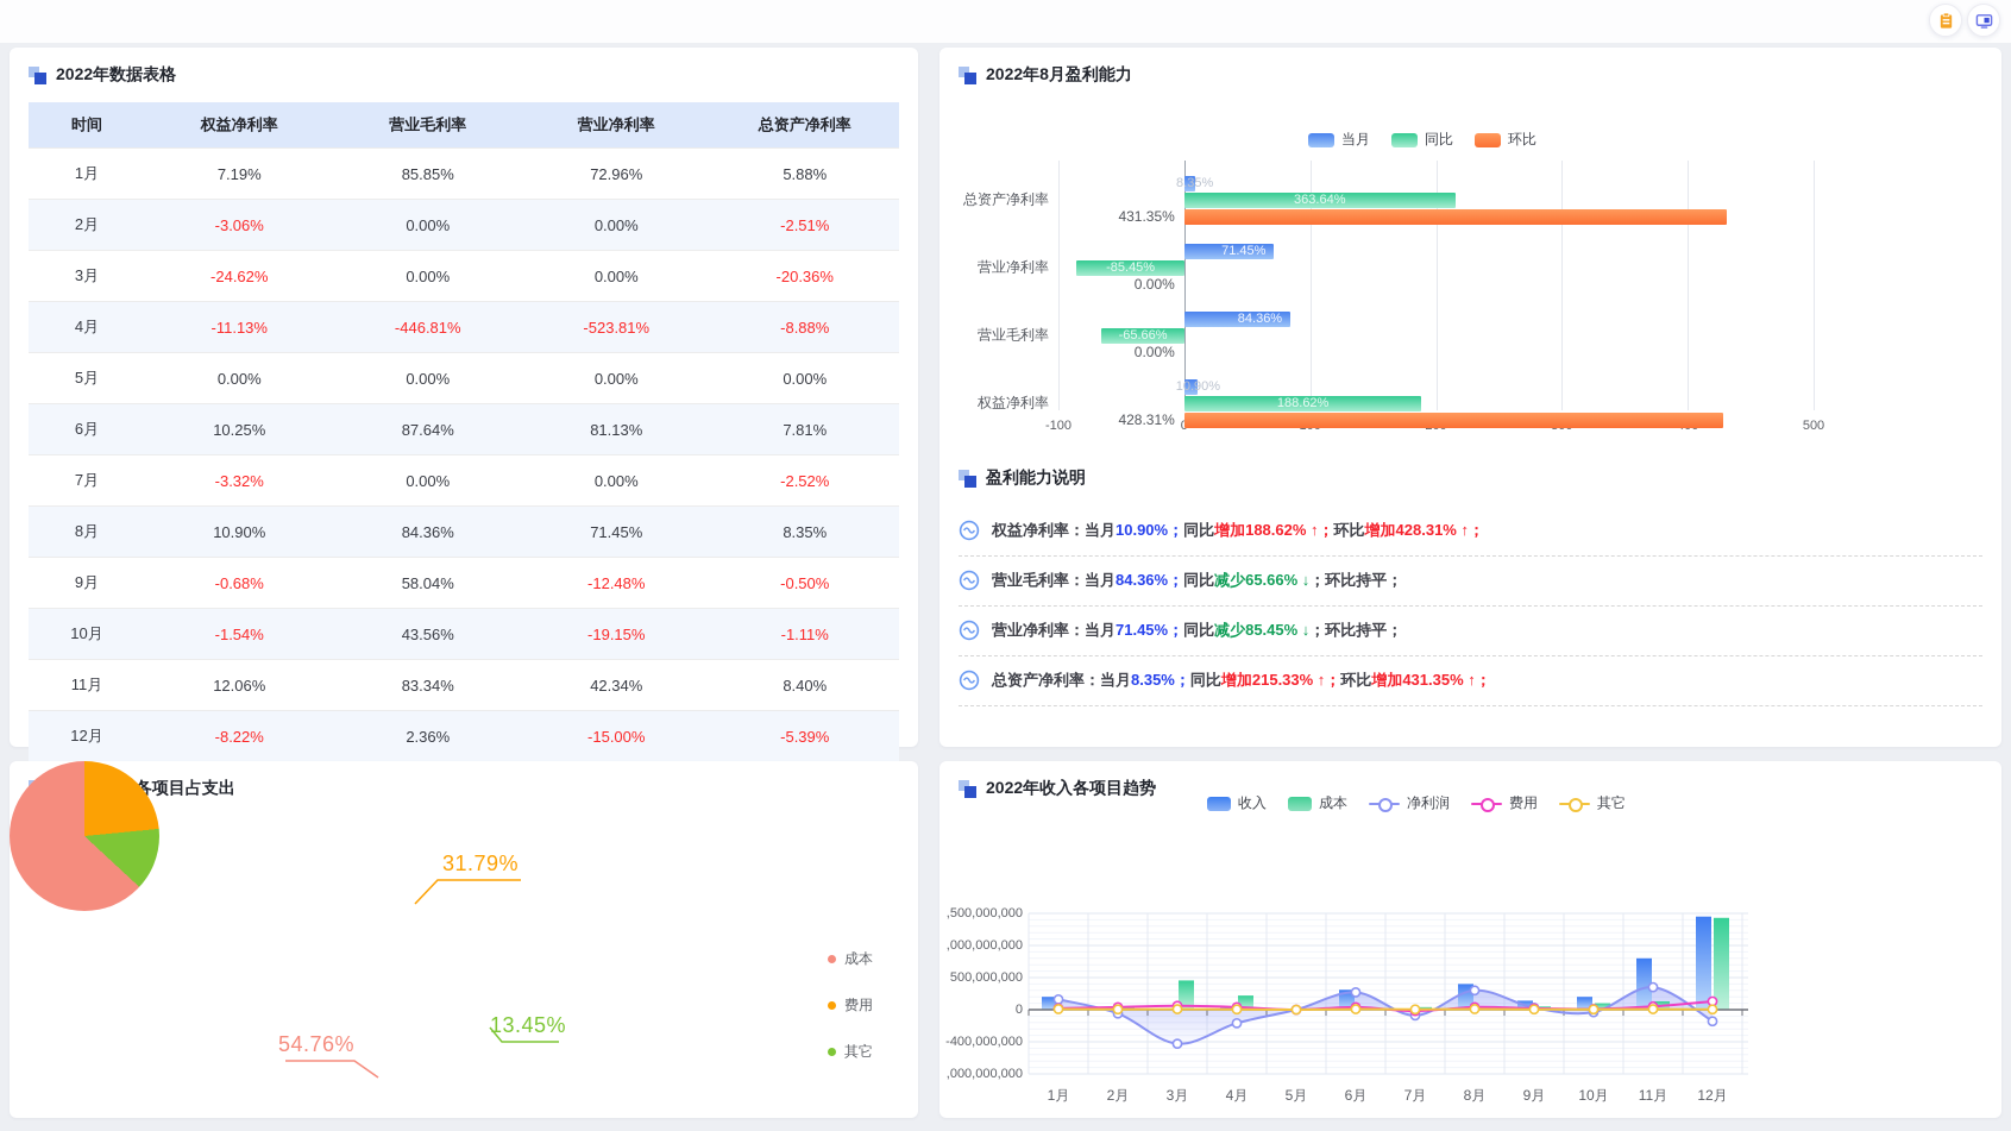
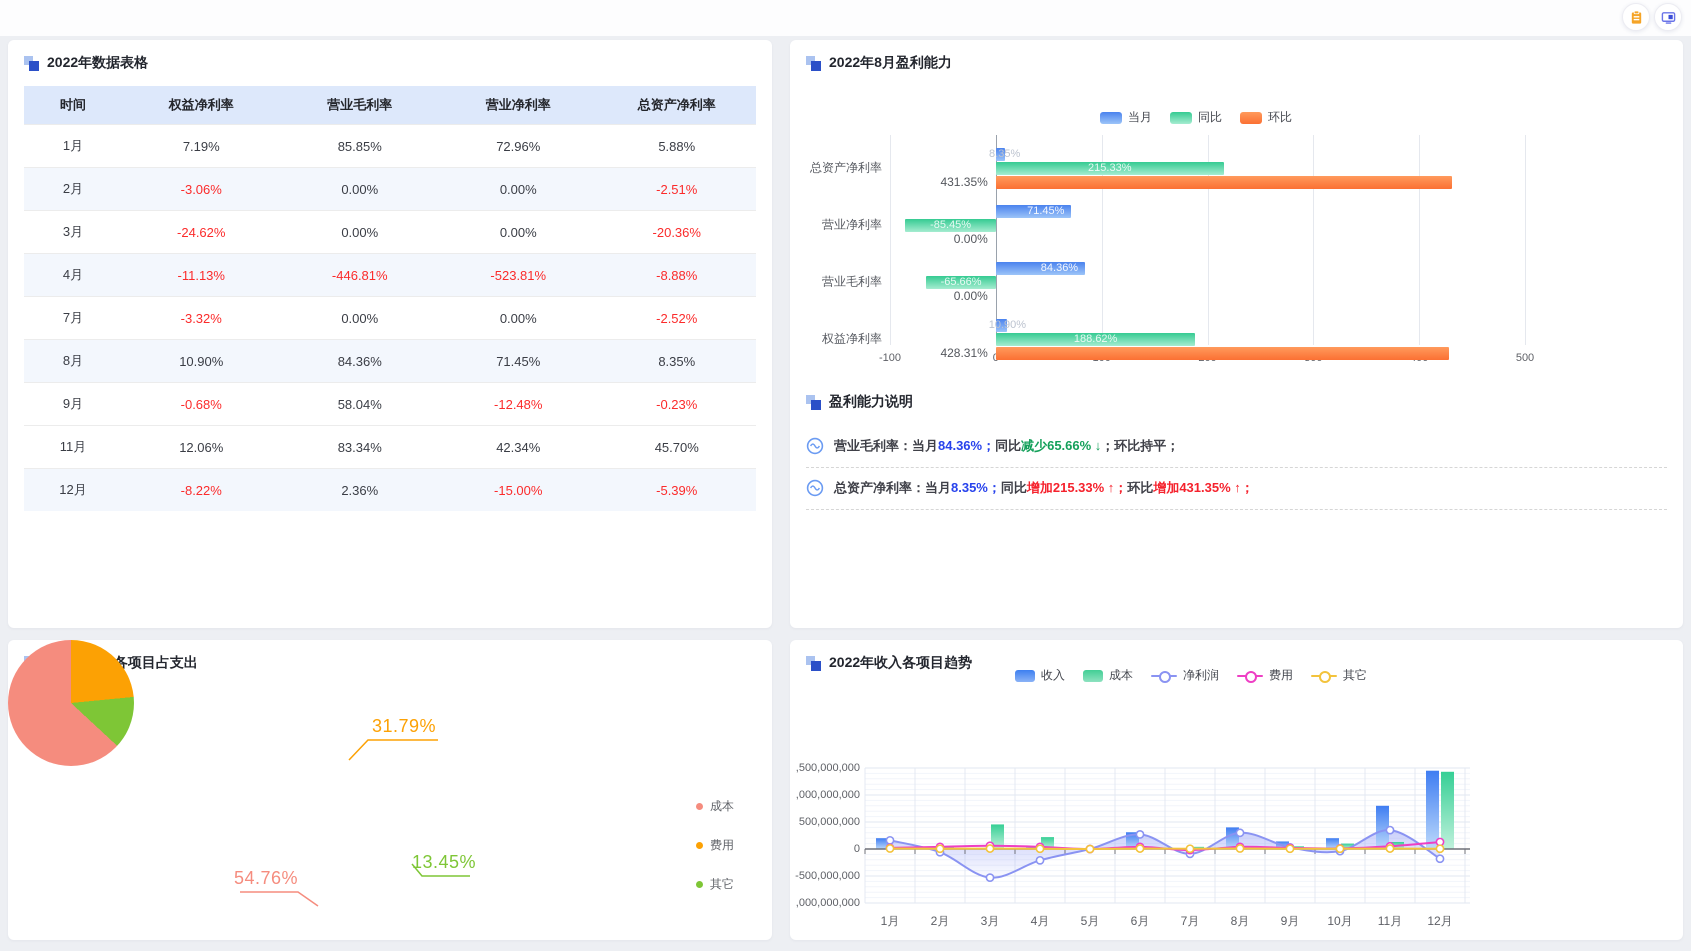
  2022年数据表格
  时间	权益净利率	营业毛利率	营业净利率	总资产净利率
  1月	7.19%	85.85%	72.96%	5.88%
  2月	-3.06%	0.00%	0.00%	-2.51%
  3月	-24.62%	0.00%	0.00%	-20.36%
  4月	-11.13%	-446.81%	-523.81%	-8.88%
- 5月	0.00%	0.00%	0.00%	0.00%
- 6月	10.25%	87.64%	81.13%	7.81%
  7月	-3.32%	0.00%	0.00%	-2.52%
  8月	10.90%	84.36%	71.45%	8.35%
- 9月	-0.68%	58.04%	-12.48%	-0.50%
+ 9月	-0.68%	58.04%	-12.48%	-0.23%
- 10月	-1.54%	43.56%	-19.15%	-1.11%
- 11月	12.06%	83.34%	42.34%	8.40%
+ 11月	12.06%	83.34%	42.34%	45.70%
  12月	-8.22%	2.36%	-15.00%	-5.39%
  2022年8月盈利能力
  当月
  同比
  环比
  -100
  500
  总资产净利率
  8.35%
- 363.64%
+ 215.33%
  431.35%
  营业净利率
  71.45%
  -85.45%
  0.00%
  营业毛利率
  84.36%
  -65.66%
  0.00%
  权益净利率
  10.90%
  188.62%
  428.31%
  盈利能力说明
- 权益净利率：当月10.90%；同比增加188.62% ↑；环比增加428.31% ↑；
  营业毛利率：当月84.36%；同比减少65.66% ↓；环比持平；
- 营业净利率：当月71.45%；同比减少85.45% ↓；环比持平；
  总资产净利率：当月8.35%；同比增加215.33% ↑；环比增加431.35% ↑；
  31.79%
  13.45%
  54.76%
  成本
  费用
  其它
  2022年收入各项目趋势
  收入
  成本
  净利润
  费用
  其它
  ,500,000,000
  ,000,000,000
  500,000,000
  0
- -400,000,000
+ -500,000,000
  ,000,000,000
  1月
  2月
  3月
  4月
  5月
  6月
  7月
  8月
  9月
  10月
  11月
  12月
